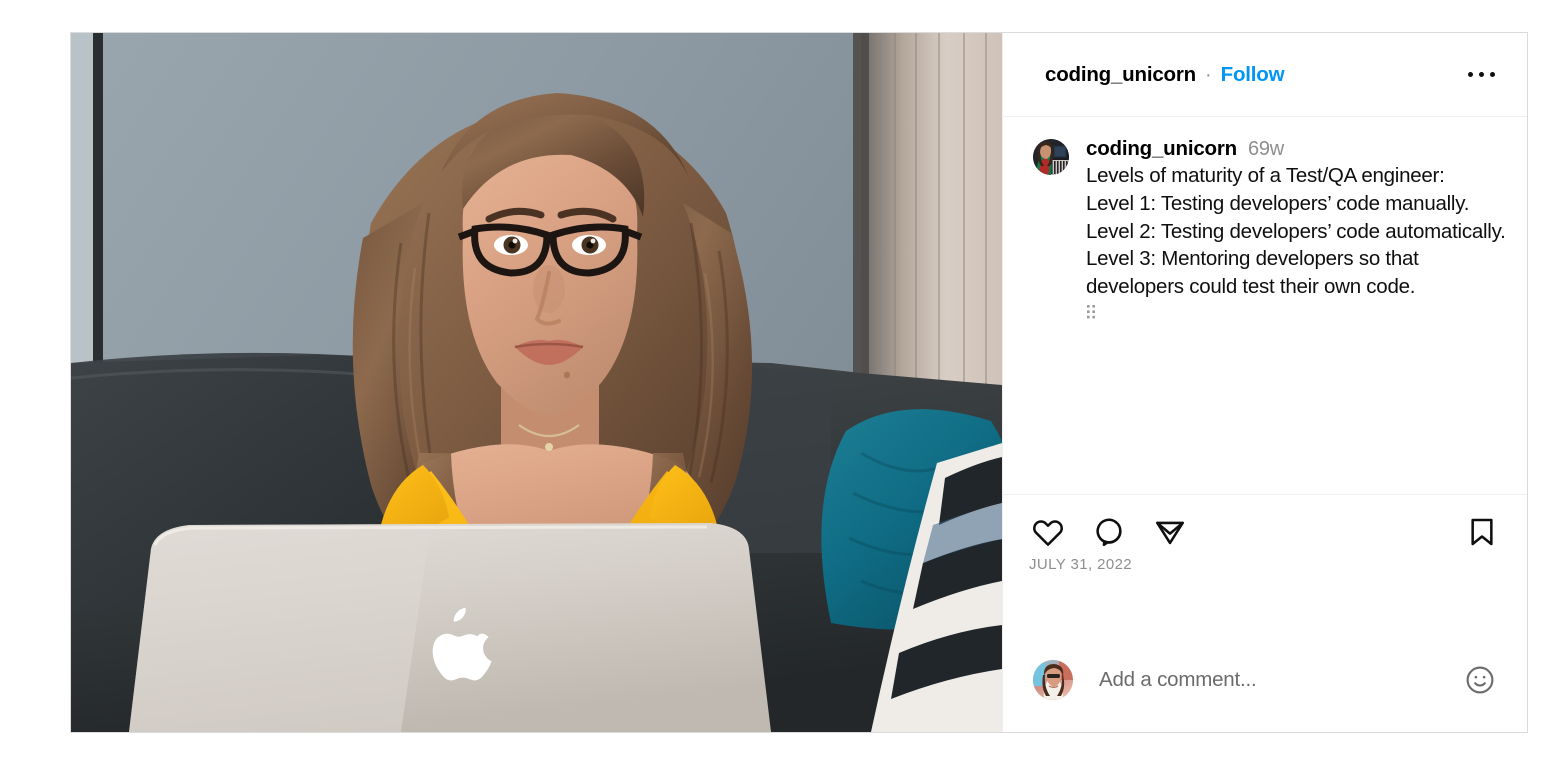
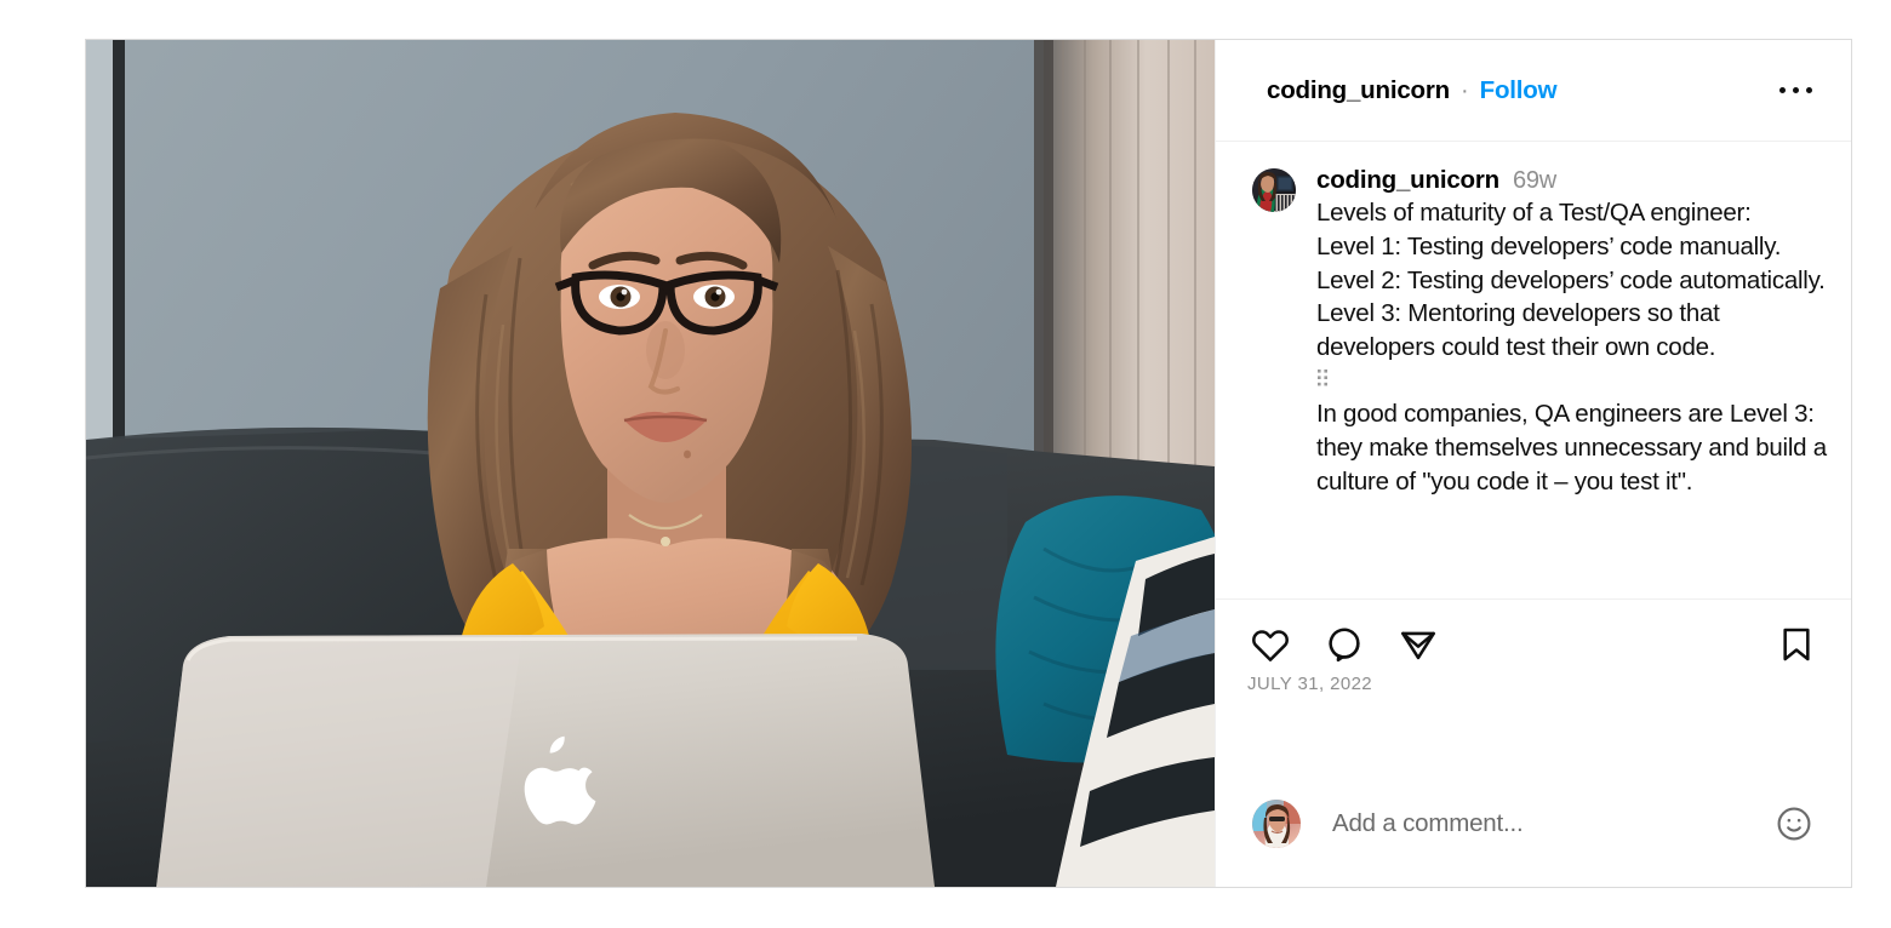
  coding_unicorn
  ·
  Follow
  coding_unicorn
  69w
  Levels of maturity of a Test/QA engineer:
  Level 1: Testing developers’ code manually.
  Level 2: Testing developers’ code automatically.
  Level 3: Mentoring developers so that developers could test their own code.
+ In good companies, QA engineers are Level 3: they make themselves unnecessary and build a culture of "you code it – you test it".
  JULY 31, 2022
  Add a comment...
